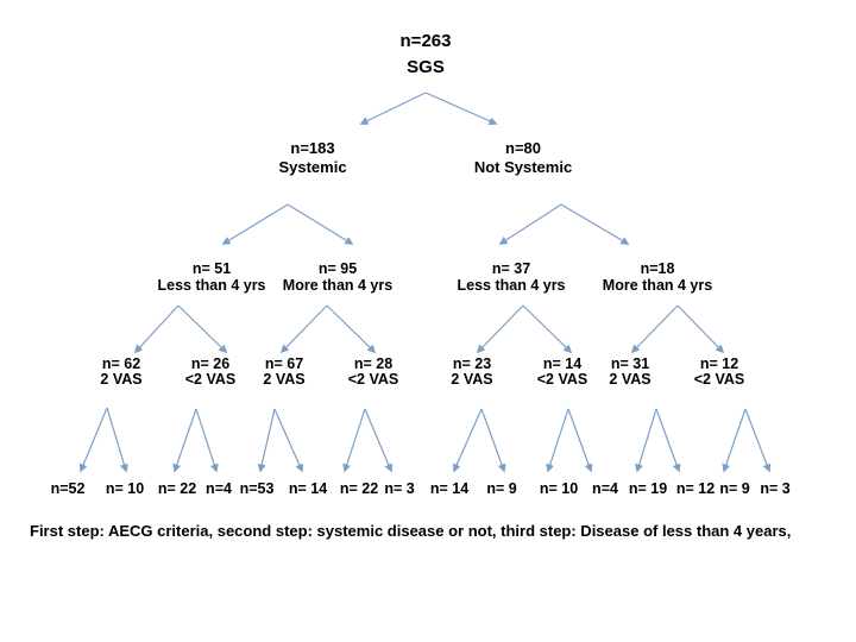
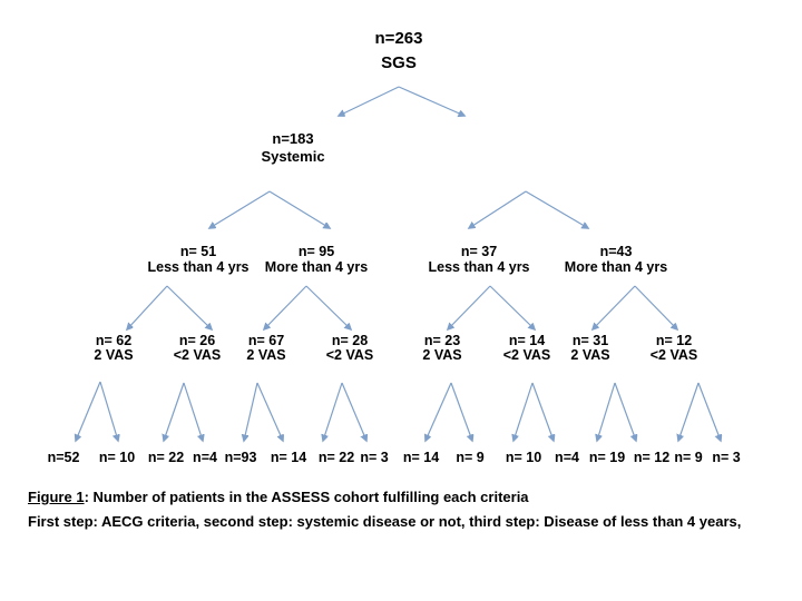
  n=263
  SGS
  n=183
  Systemic
- n=80
- Not Systemic
  n= 51
  Less than 4 yrs
  n= 95
  More than 4 yrs
  n= 37
  Less than 4 yrs
- n=18
+ n=43
  More than 4 yrs
  n= 62
  2 VAS
  n= 26
  <2 VAS
  n= 67
  2 VAS
  n= 28
  <2 VAS
  n= 23
  2 VAS
  n= 14
  <2 VAS
  n= 31
  2 VAS
  n= 12
  <2 VAS
  n=52
  n= 10
  n= 22
  n=4
- n=53
+ n=93
  n= 14
  n= 22
  n= 3
  n= 14
  n= 9
  n= 10
  n=4
  n= 19
  n= 12
  n= 9
  n= 3
+ Figure 1: Number of patients in the ASSESS cohort fulfilling each criteria
  First step: AECG criteria, second step: systemic disease or not, third step: Disease of less than 4 years,
